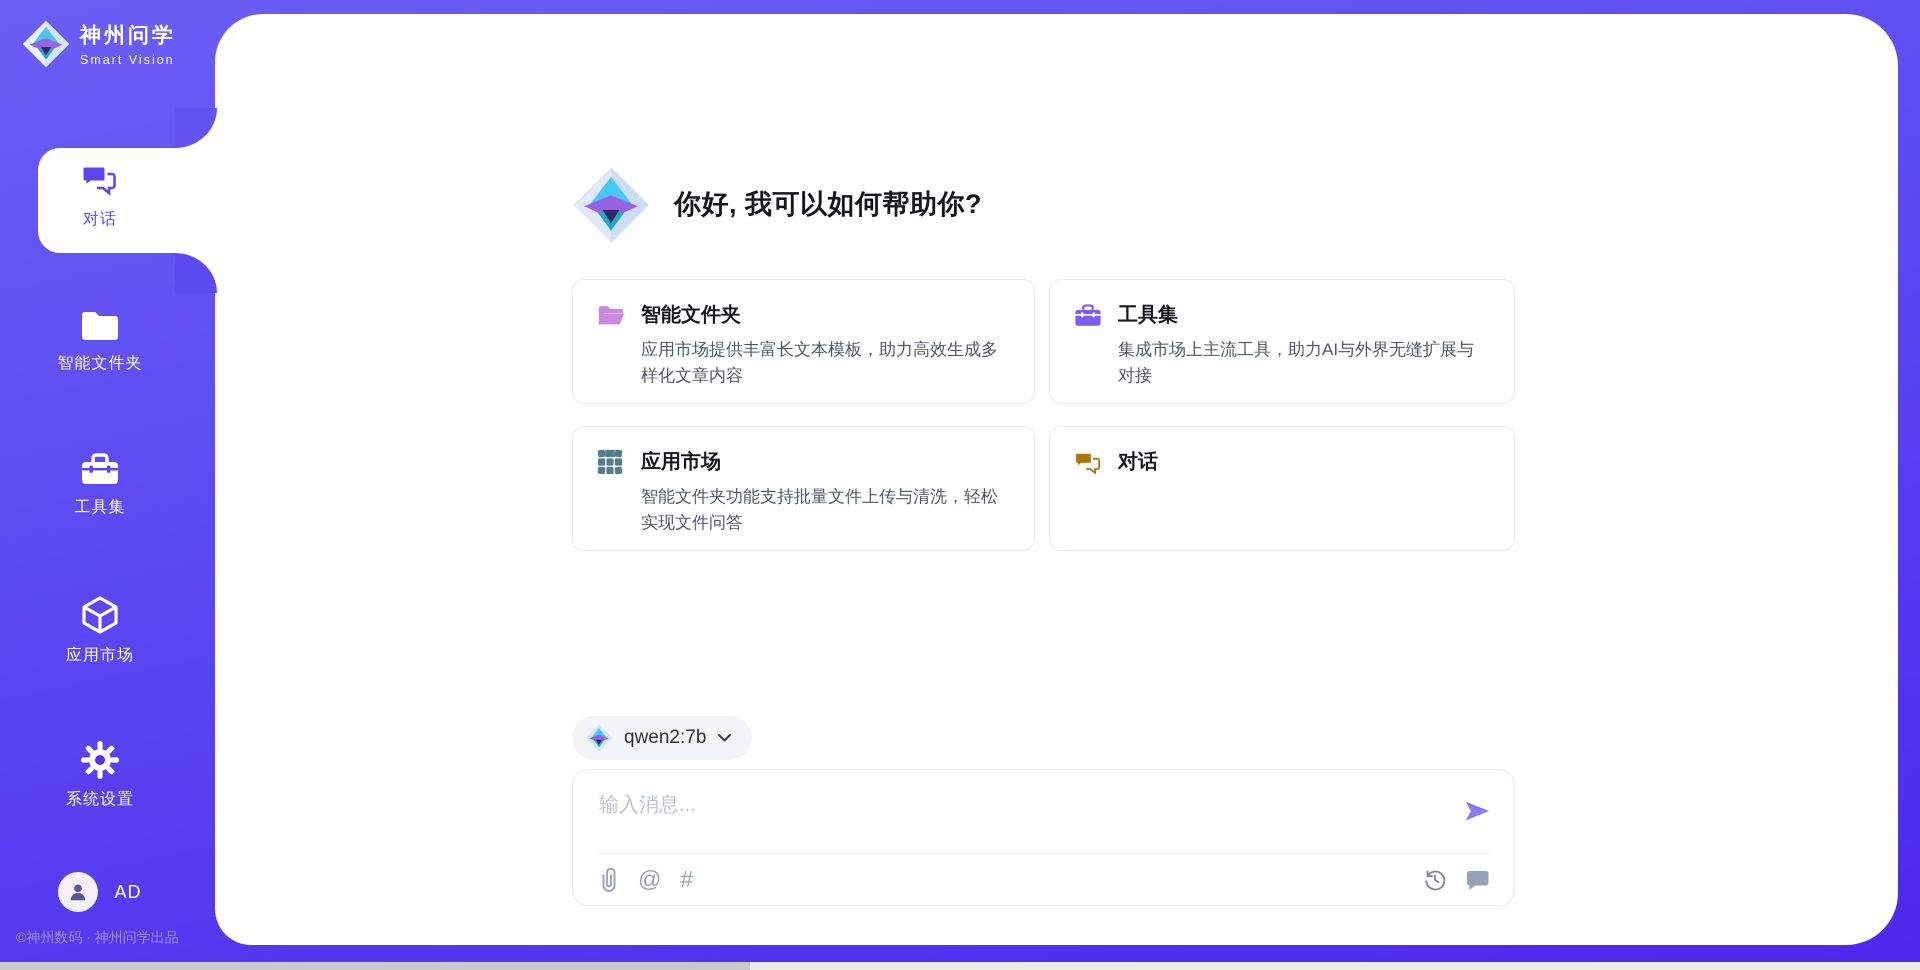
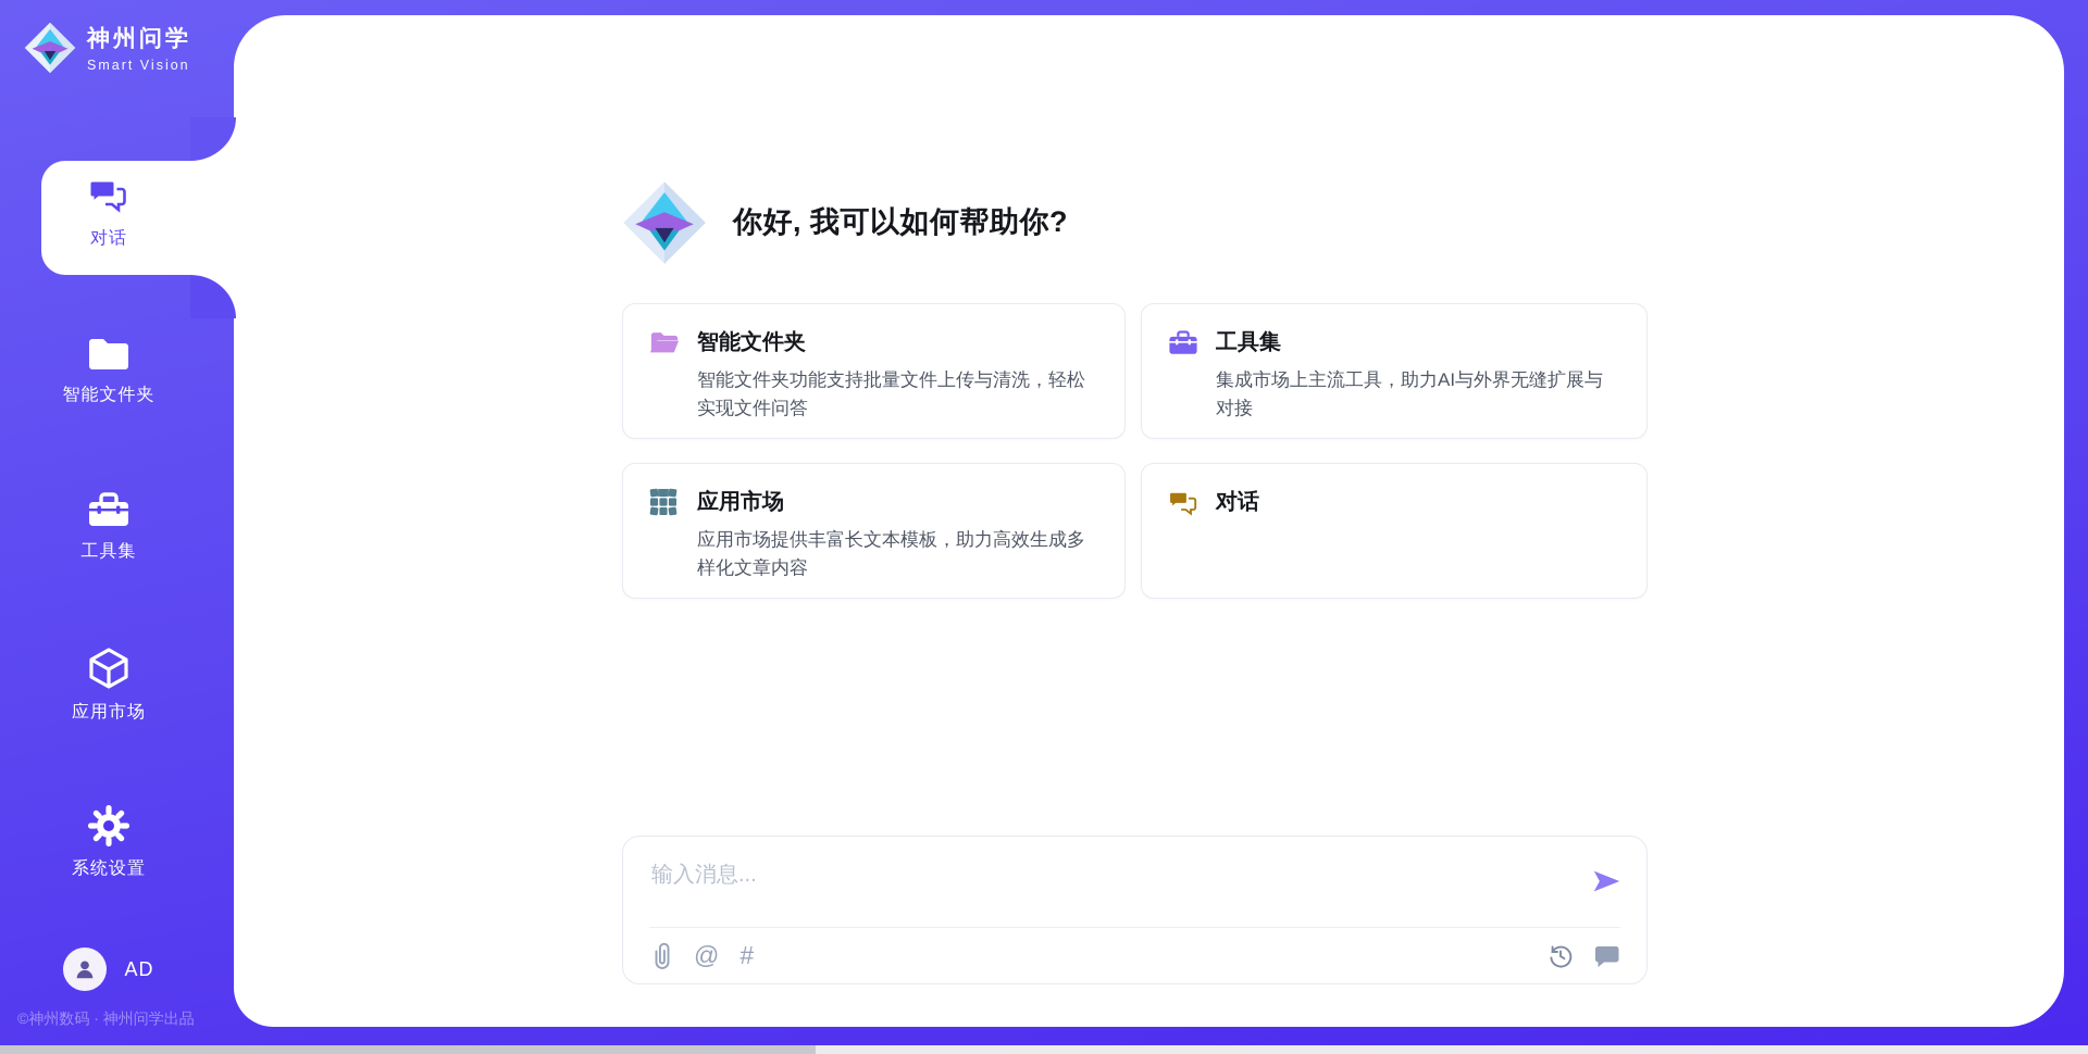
  神州问学
  Smart Vision
  对话
  智能文件夹
  工具集
  应用市场
  系统设置
  AD
  ©神州数码 · 神州问学出品
  你好, 我可以如何帮助你?
  智能文件夹
- 应用市场提供丰富长文本模板，助力高效生成多样化文章内容
+ 智能文件夹功能支持批量文件上传与清洗，轻松实现文件问答
  工具集
  集成市场上主流工具，助力AI与外界无缝扩展与对接
  应用市场
- 智能文件夹功能支持批量文件上传与清洗，轻松实现文件问答
+ 应用市场提供丰富长文本模板，助力高效生成多样化文章内容
  对话
- qwen2:7b
  输入消息...
  @
  #
